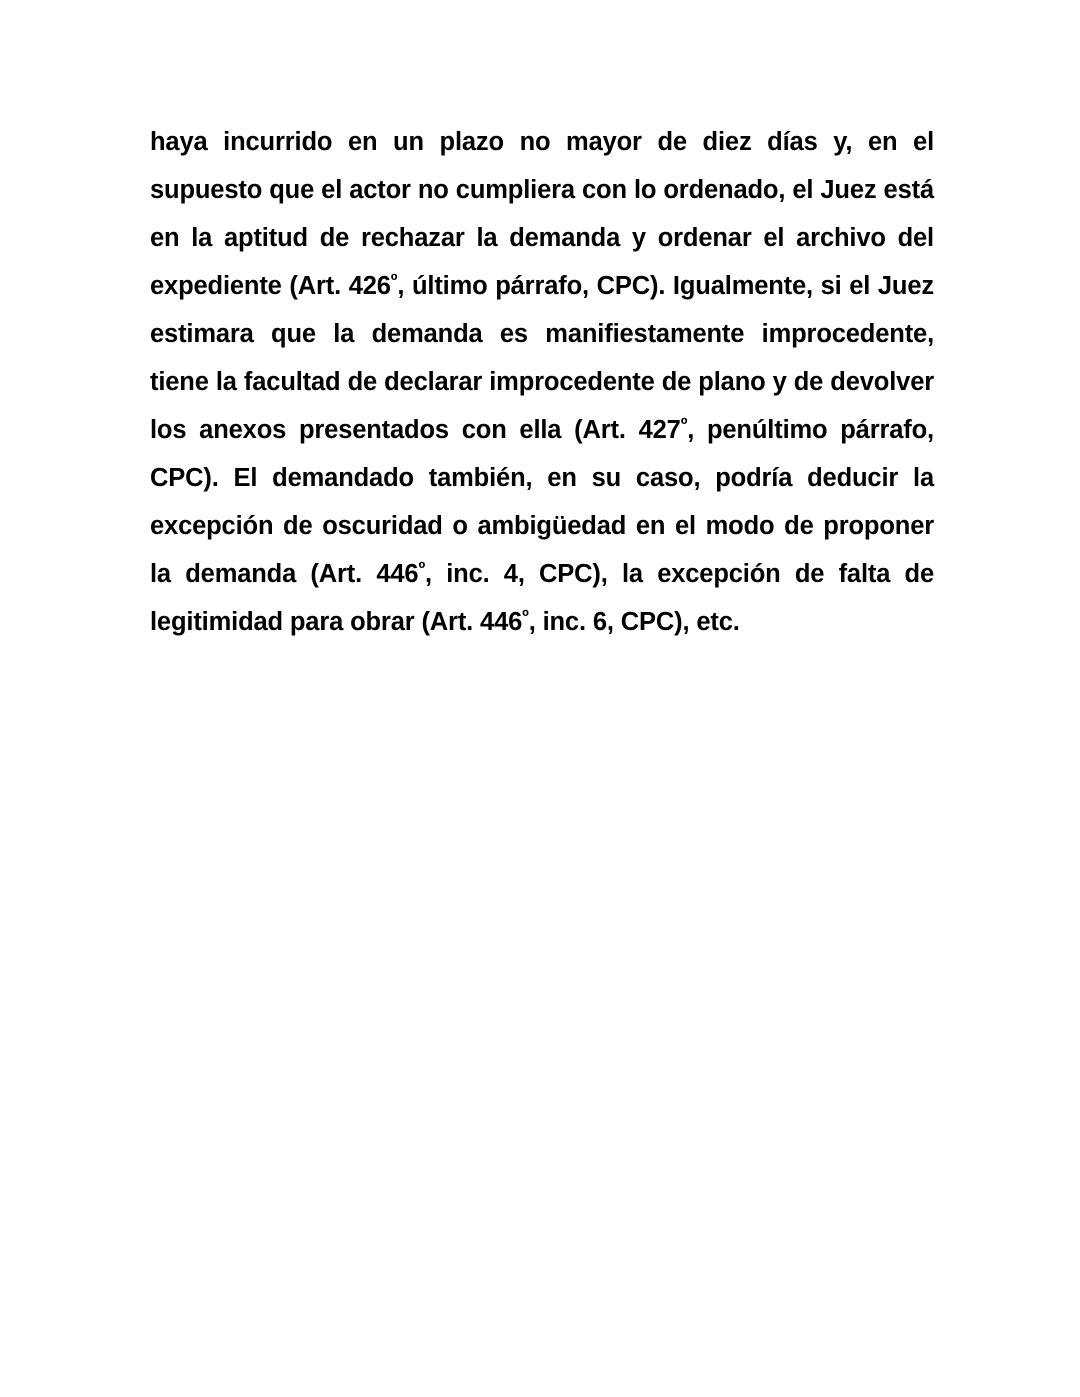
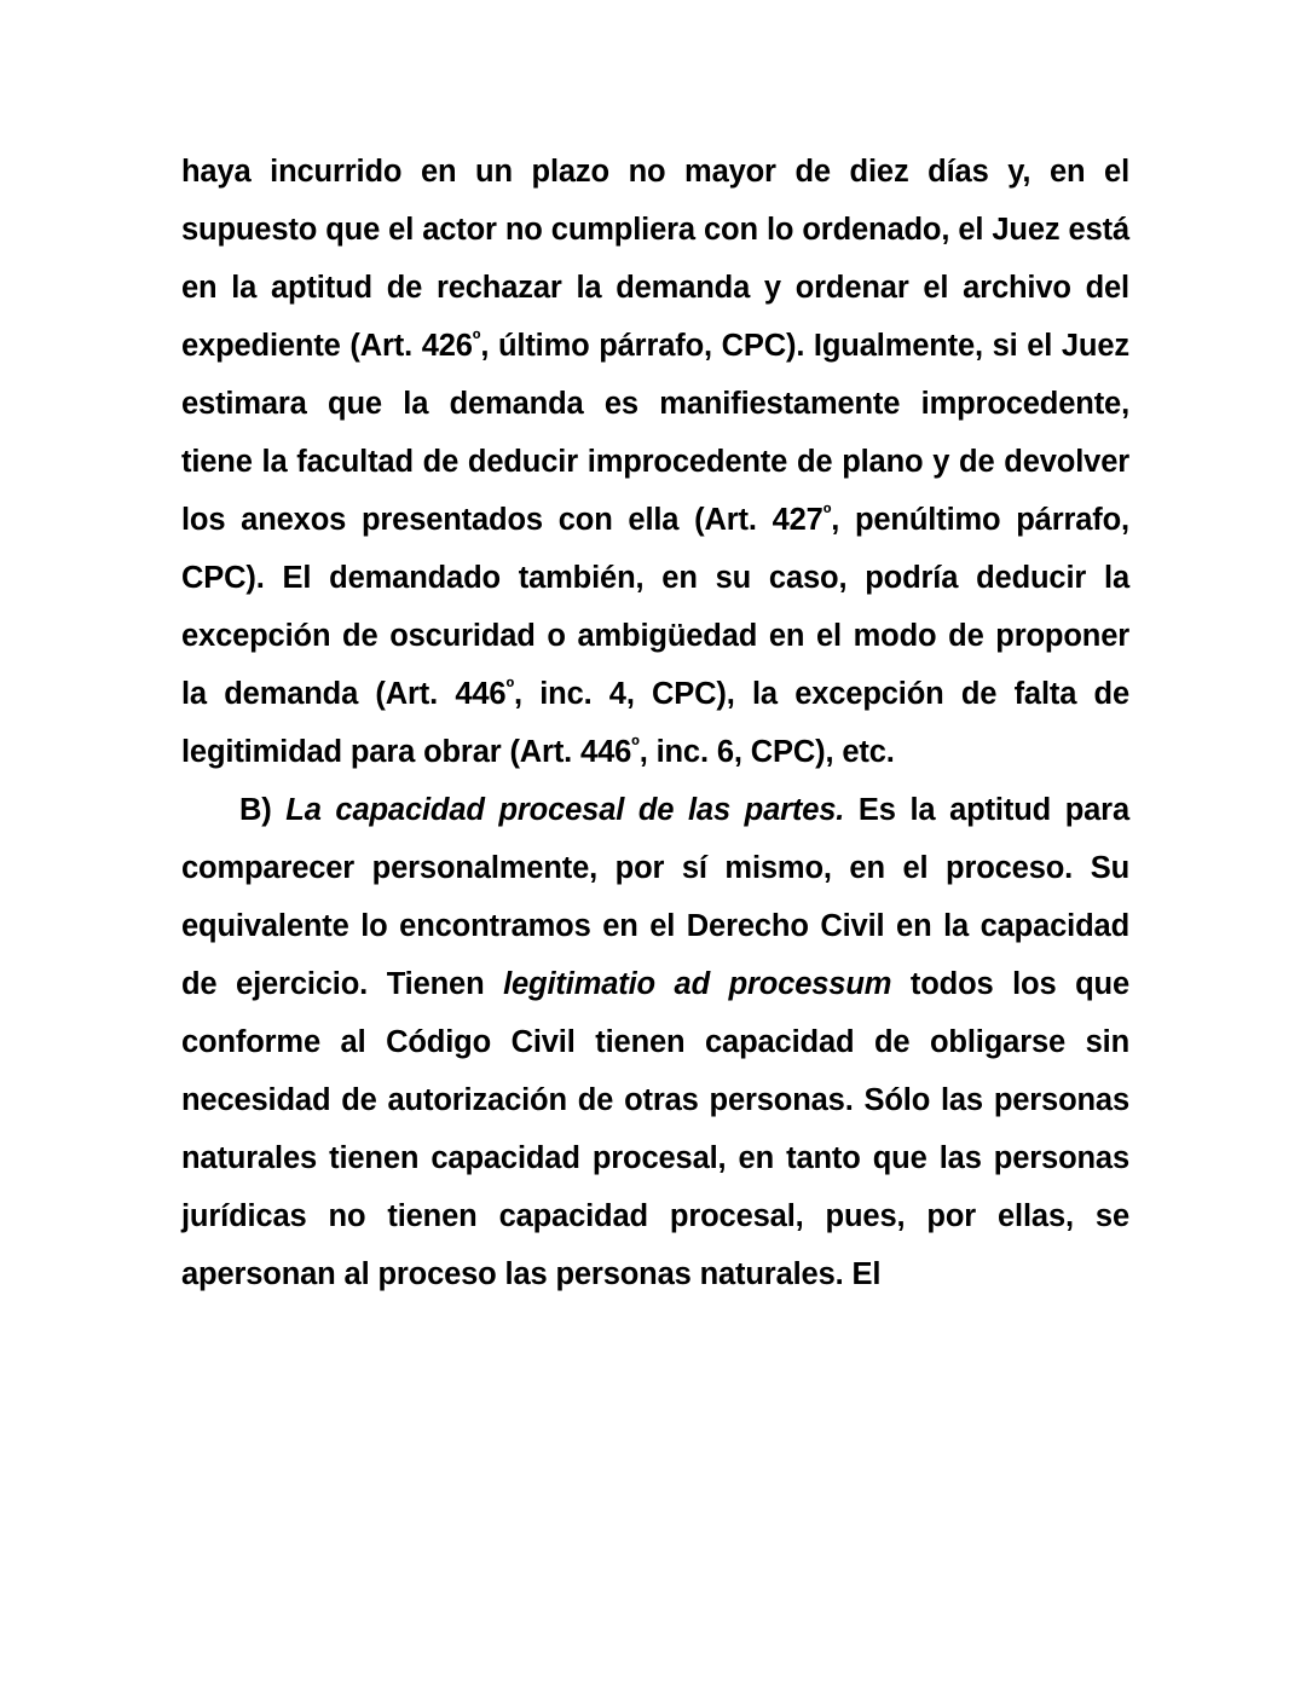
- haya incurrido en un plazo no mayor de diez días y, en el supuesto que el actor no cumpliera con lo ordenado, el Juez está en la aptitud de rechazar la demanda y ordenar el archivo del expediente (Art. 426º, último párrafo, CPC). Igualmente, si el Juez estimara que la demanda es manifiestamente improcedente, tiene la facultad de declarar improcedente de plano y de devolver los anexos presentados con ella (Art. 427º, penúltimo párrafo, CPC). El demandado también, en su caso, podría deducir la excepción de oscuridad o ambigüedad en el modo de proponer la demanda (Art. 446º, inc. 4, CPC), la excepción de falta de legitimidad para obrar (Art. 446º, inc. 6, CPC), etc.
+ haya incurrido en un plazo no mayor de diez días y, en el supuesto que el actor no cumpliera con lo ordenado, el Juez está en la aptitud de rechazar la demanda y ordenar el archivo del expediente (Art. 426º, último párrafo, CPC). Igualmente, si el Juez estimara que la demanda es manifiestamente improcedente, tiene la facultad de deducir improcedente de plano y de devolver los anexos presentados con ella (Art. 427º, penúltimo párrafo, CPC). El demandado también, en su caso, podría deducir la excepción de oscuridad o ambigüedad en el modo de proponer la demanda (Art. 446º, inc. 4, CPC), la excepción de falta de legitimidad para obrar (Art. 446º, inc. 6, CPC), etc.
+ B) La capacidad procesal de las partes. Es la aptitud para comparecer personalmente, por sí mismo, en el proceso. Su equivalente lo encontramos en el Derecho Civil en la capacidad de ejercicio. Tienen legitimatio ad processum todos los que conforme al Código Civil tienen capacidad de obligarse sin necesidad de autorización de otras personas. Sólo las personas naturales tienen capacidad procesal, en tanto que las personas jurídicas no tienen capacidad procesal, pues, por ellas, se apersonan al proceso las personas naturales. El
